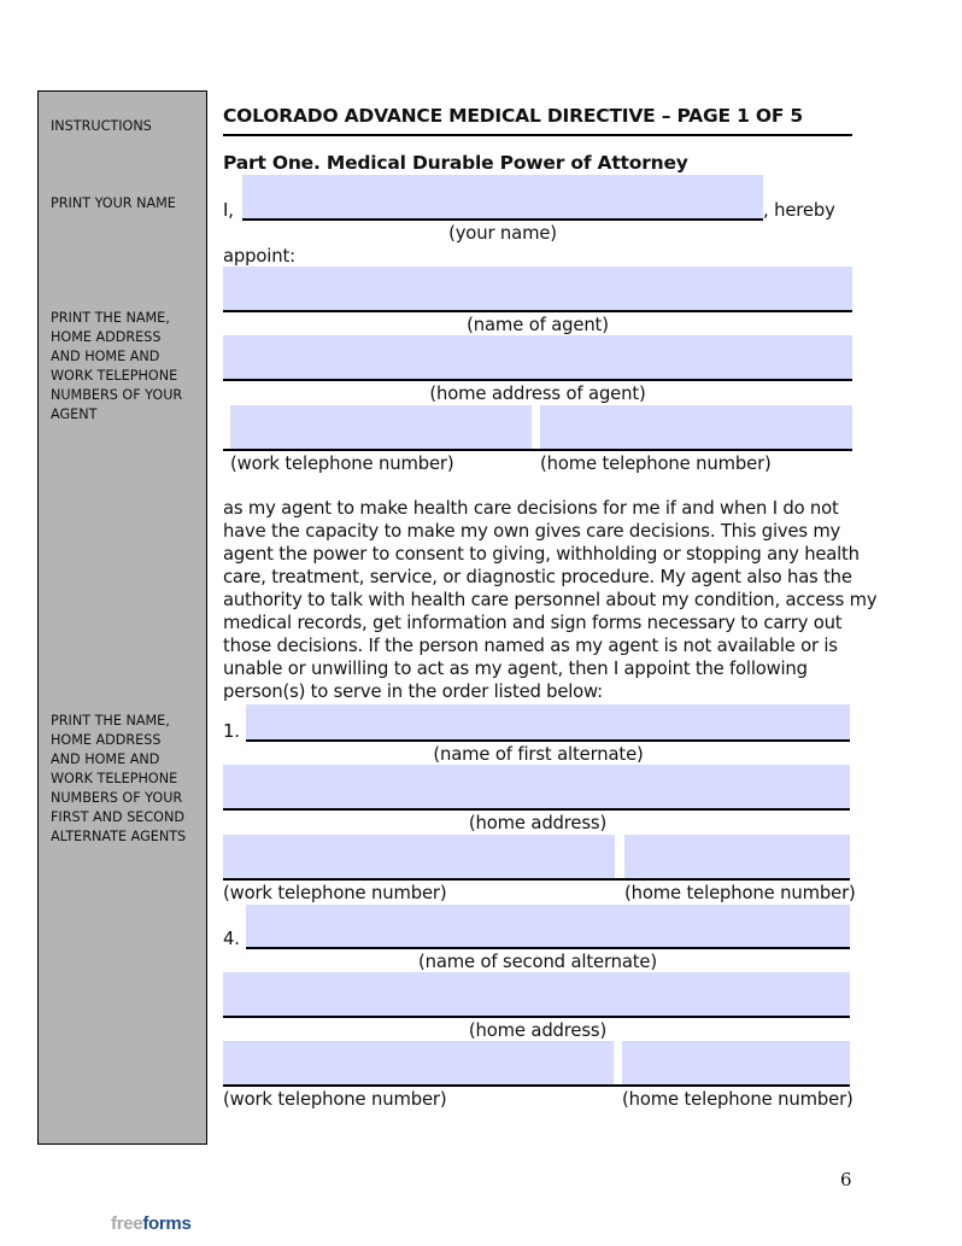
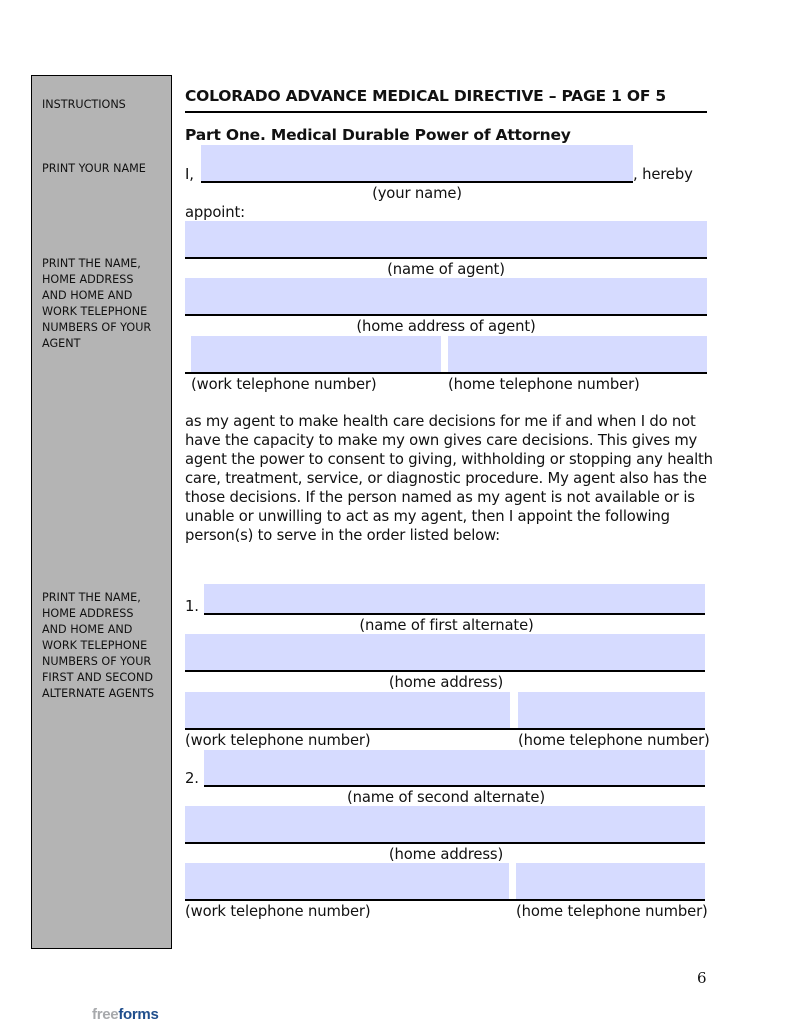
  INSTRUCTIONS
  PRINT YOUR NAME
  PRINT THE NAME,
  HOME ADDRESS
  AND HOME AND
  WORK TELEPHONE
  NUMBERS OF YOUR
  AGENT
  PRINT THE NAME,
  HOME ADDRESS
  AND HOME AND
  WORK TELEPHONE
  NUMBERS OF YOUR
  FIRST AND SECOND
  ALTERNATE AGENTS
  COLORADO ADVANCE MEDICAL DIRECTIVE – PAGE 1 OF 5
  Part One. Medical Durable Power of Attorney
  I,
  , hereby
  (your name)
  appoint:
  (name of agent)
  (home address of agent)
  (work telephone number)
  (home telephone number)
  as my agent to make health care decisions for me if and when I do not
  have the capacity to make my own gives care decisions. This gives my
  agent the power to consent to giving, withholding or stopping any health
  care, treatment, service, or diagnostic procedure. My agent also has the
- authority to talk with health care personnel about my condition, access my
- medical records, get information and sign forms necessary to carry out
  those decisions. If the person named as my agent is not available or is
  unable or unwilling to act as my agent, then I appoint the following
  person(s) to serve in the order listed below:
  1.
  (name of first alternate)
  (home address)
  (work telephone number)
  (home telephone number)
- 4.
+ 2.
  (name of second alternate)
  (home address)
  (work telephone number)
  (home telephone number)
  6
  freeforms
